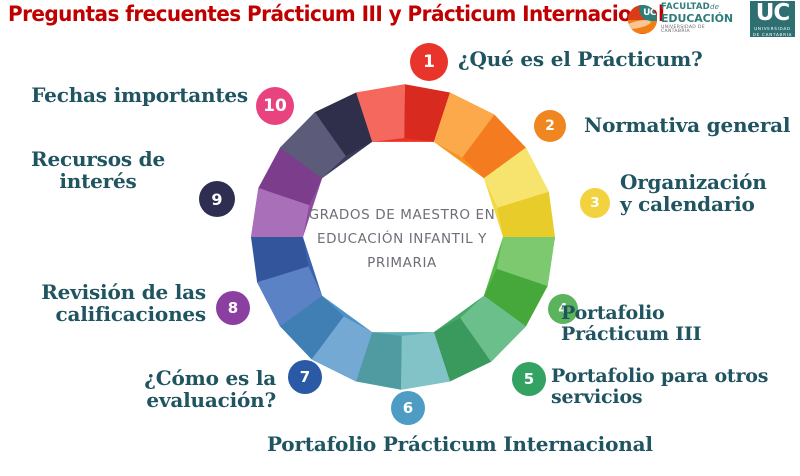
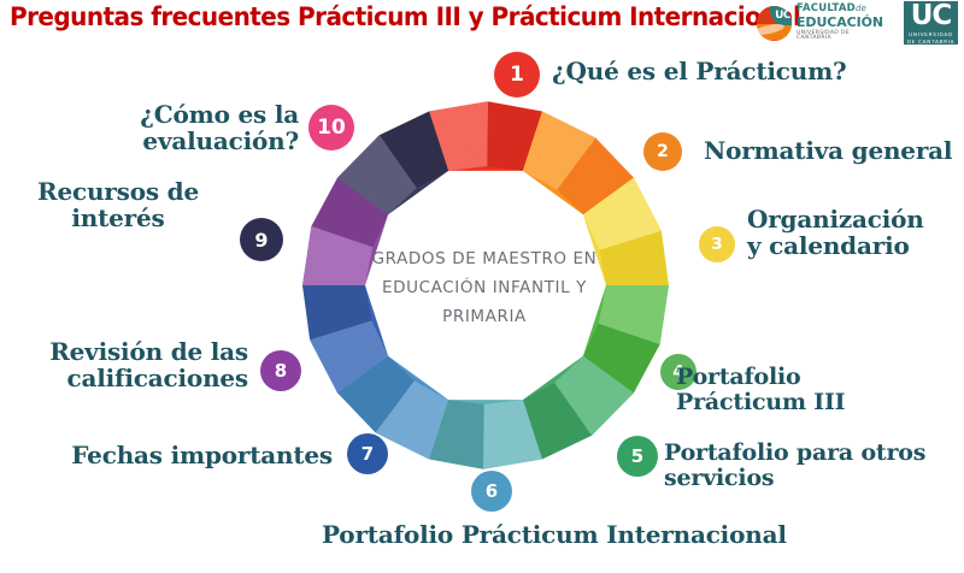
  Preguntas frecuentes Prácticum III y Prácticum Internacio
  UC
  FACULTAD
  EDUCACIÓN
  UC
  GRADOS DE MAESTRO EN
  EDUCACIÓN INFANTIL Y
  PRIMARIA
  1
  2
  3
  4
  5
  6
  7
  8
  9
  10
  ¿Qué es el Prácticum?
  Normativa general
  Organización
  y calendario
  Portafolio
  Prácticum III
  Portafolio para otros
  servicios
  Portafolio Prácticum Internacional
- ¿Cómo es la evaluación?
+ Fechas importantes
  Revisión de las
  calificaciones
  Recursos de
  interés
- Fechas importantes
+ ¿Cómo es la evaluación?
